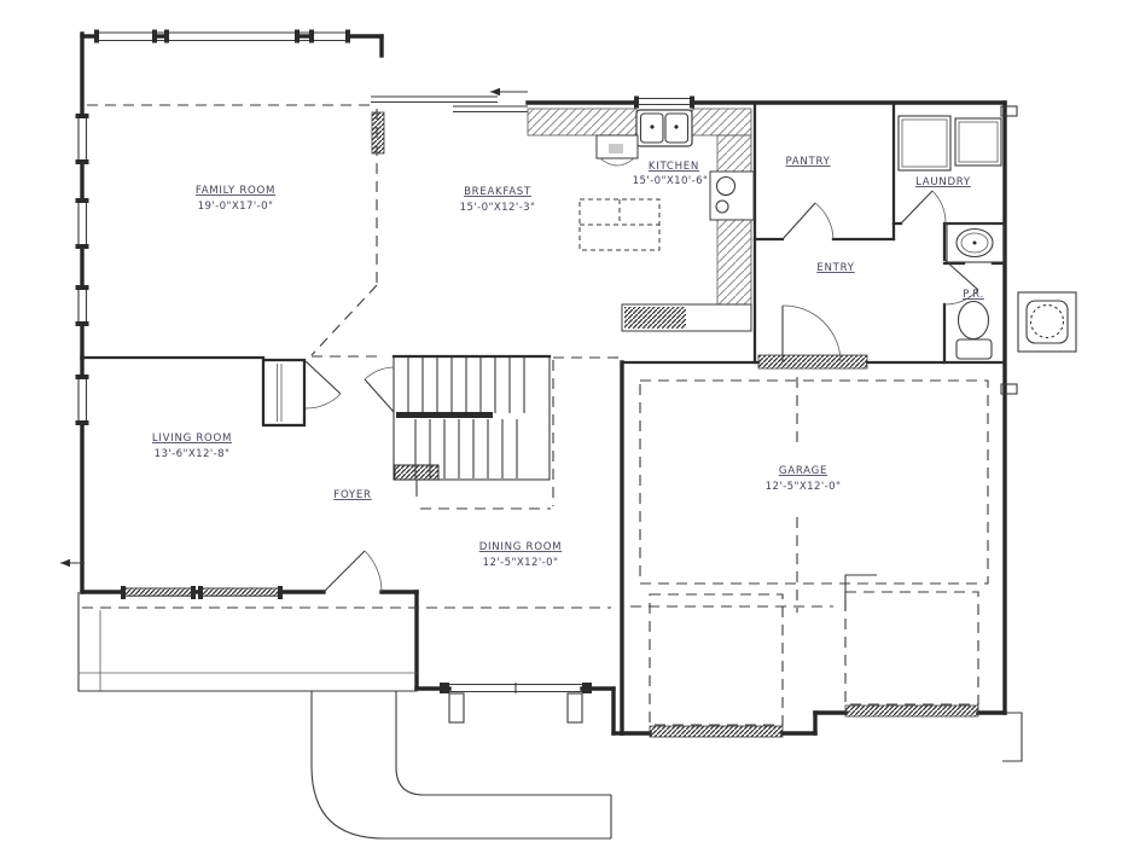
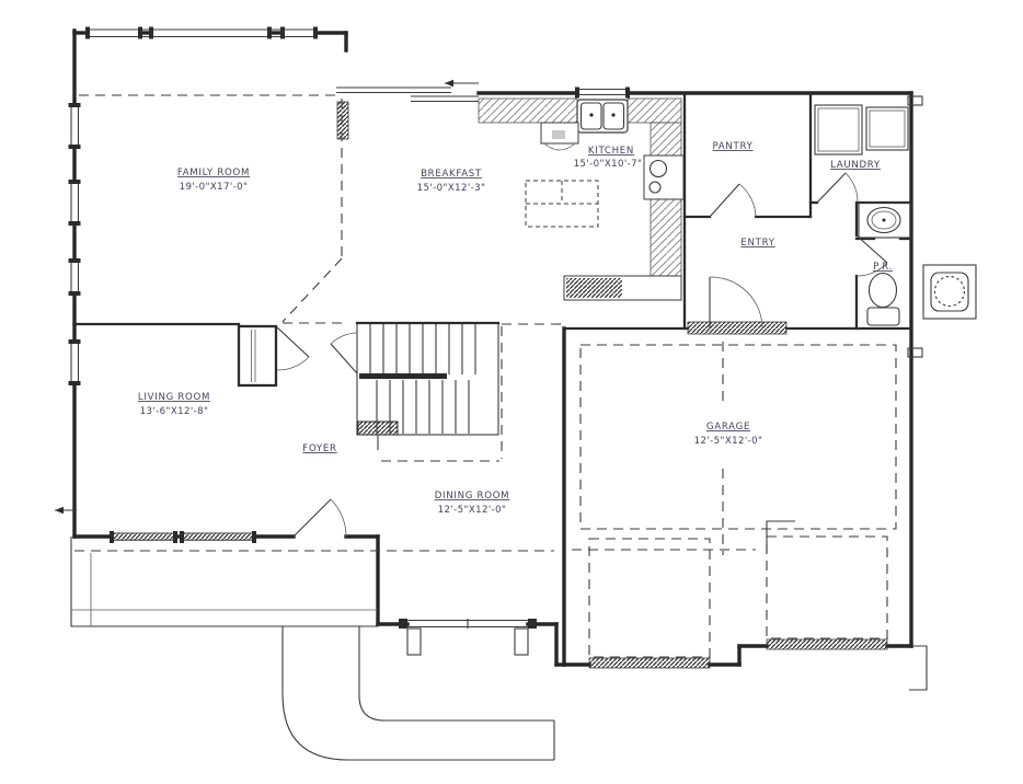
  FAMILY ROOM
  19'-0"X17'-0"
  BREAKFAST
  15'-0"X12'-3"
  KITCHEN
- 15'-0"X10'-6"
+ 15'-0"X10'-7"
  PANTRY
  LAUNDRY
  ENTRY
  P.R.
  LIVING ROOM
  13'-6"X12'-8"
  FOYER
  DINING ROOM
  12'-5"X12'-0"
  GARAGE
  12'-5"X12'-0"
